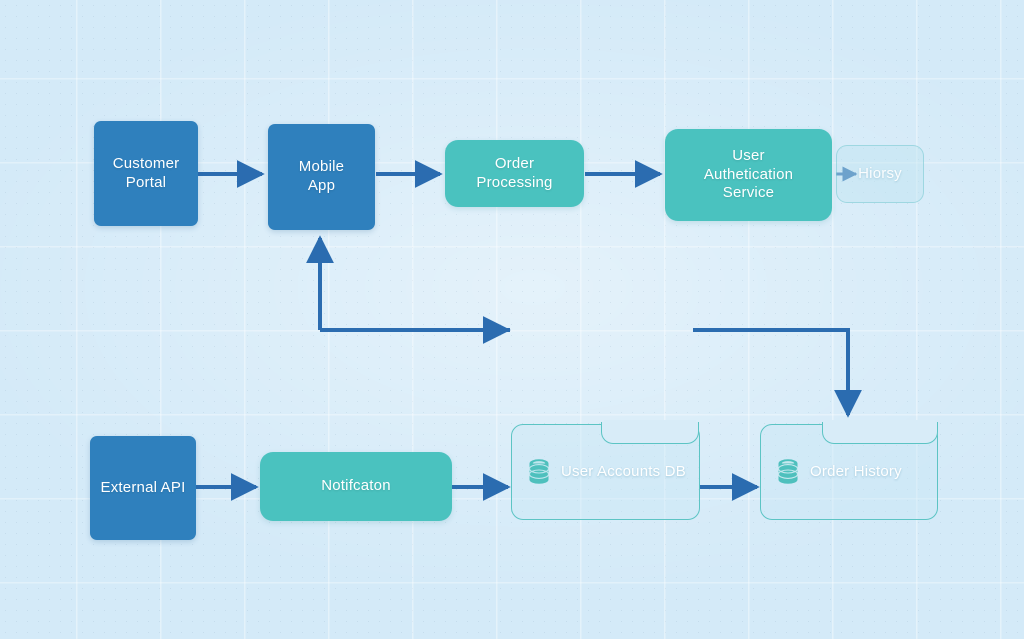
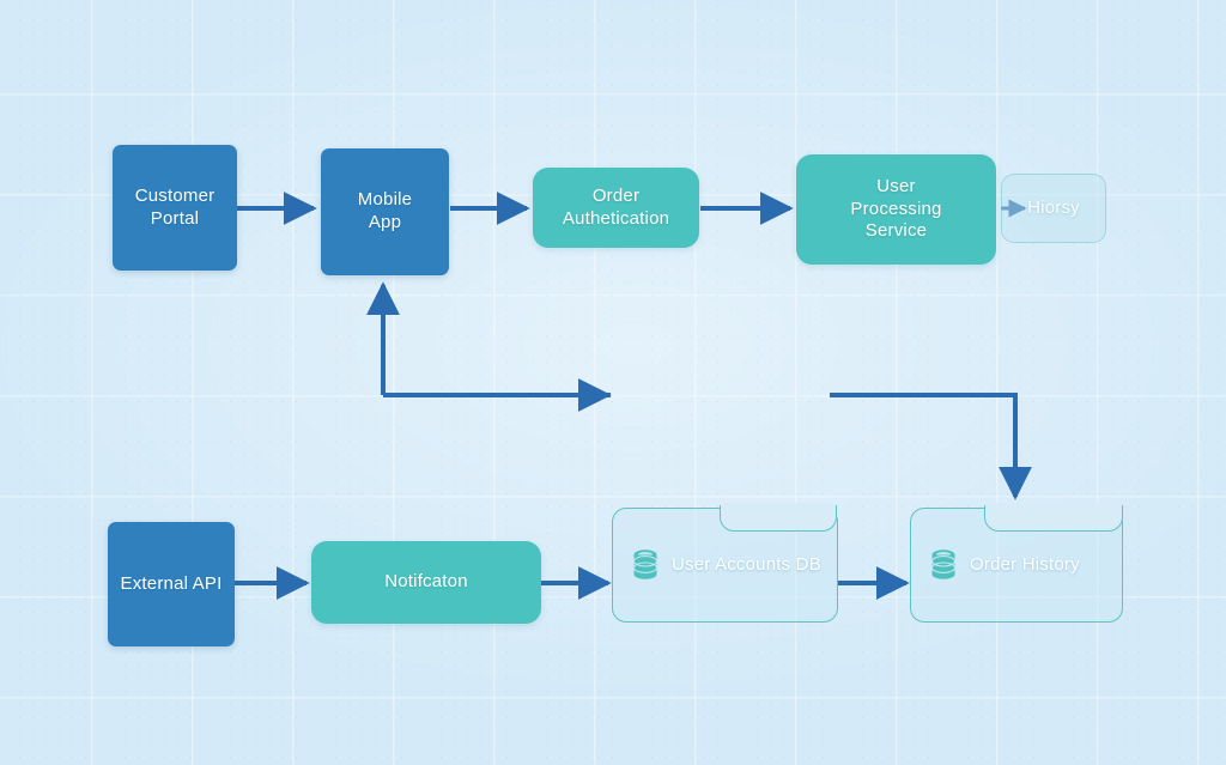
  Customer
  Portal
  Mobile
  App
  Order
- Processing
+ Authetication
  User
- Authetication
+ Processing
  Service
  Hiorsy
  External API
  Notifcaton
  User Accounts DB
  Order History
